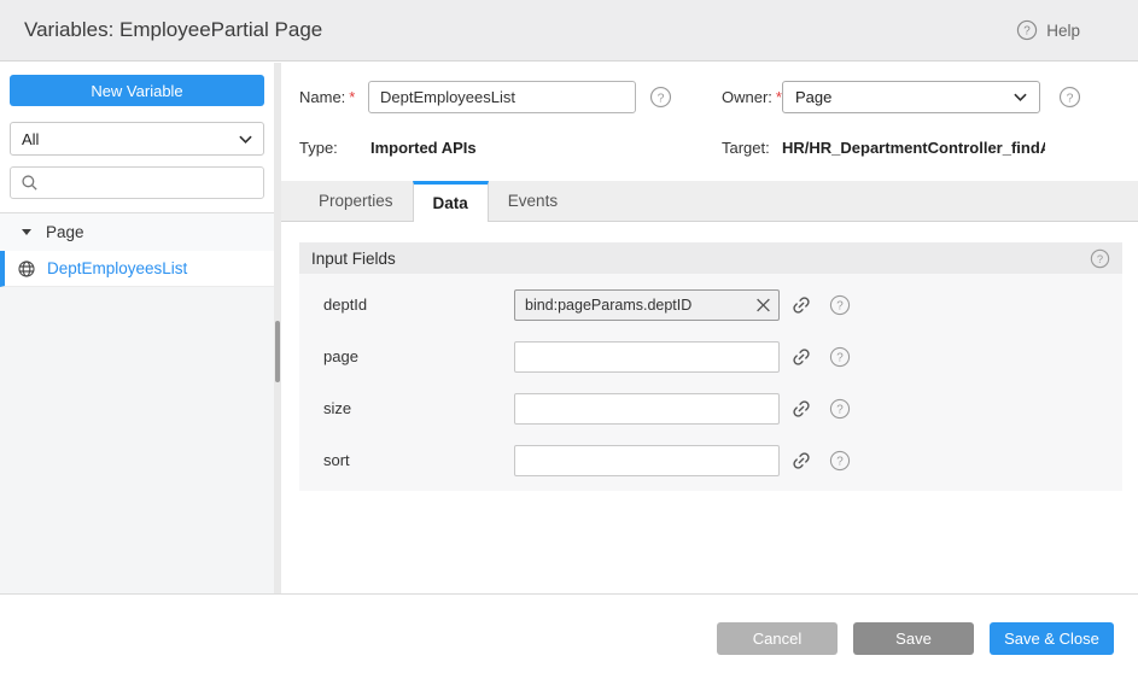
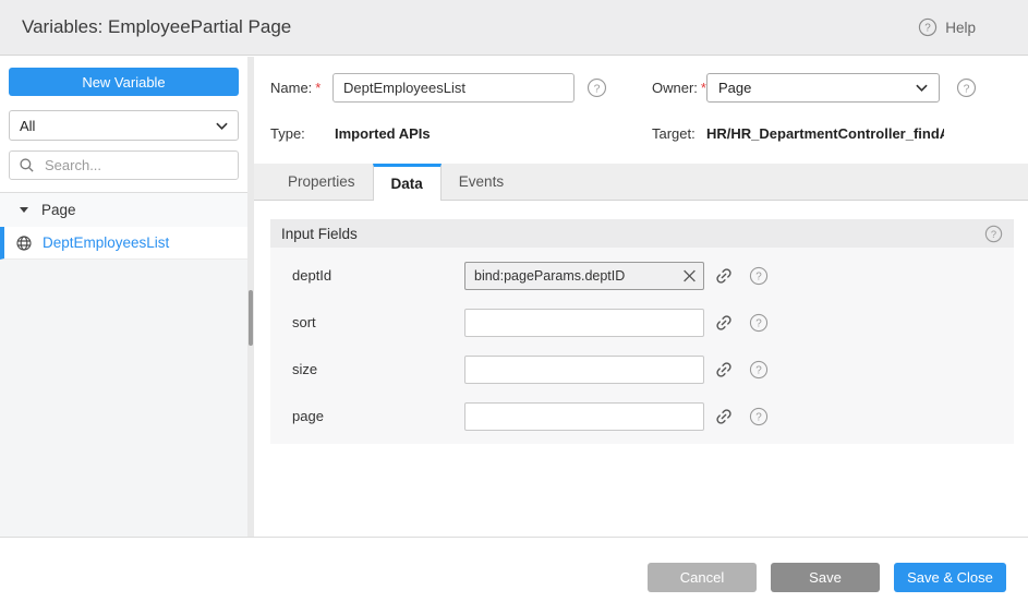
  Variables: EmployeePartial Page
  ?
  Help
  New Variable
  All
+ Search...
  Page
  DeptEmployeesList
  Name: *
  DeptEmployeesList
  ?
  Owner: *
  Page
  ?
  Type:
  Imported APIs
  Target:
  HR/HR_DepartmentController_find
  Properties
  Data
  Events
  Input Fields
  ?
  deptId
  bind:pageParams.deptID
  ?
- page
+ sort
  ?
  size
  ?
- sort
+ page
  ?
  Cancel
  Save
  Save & Close
